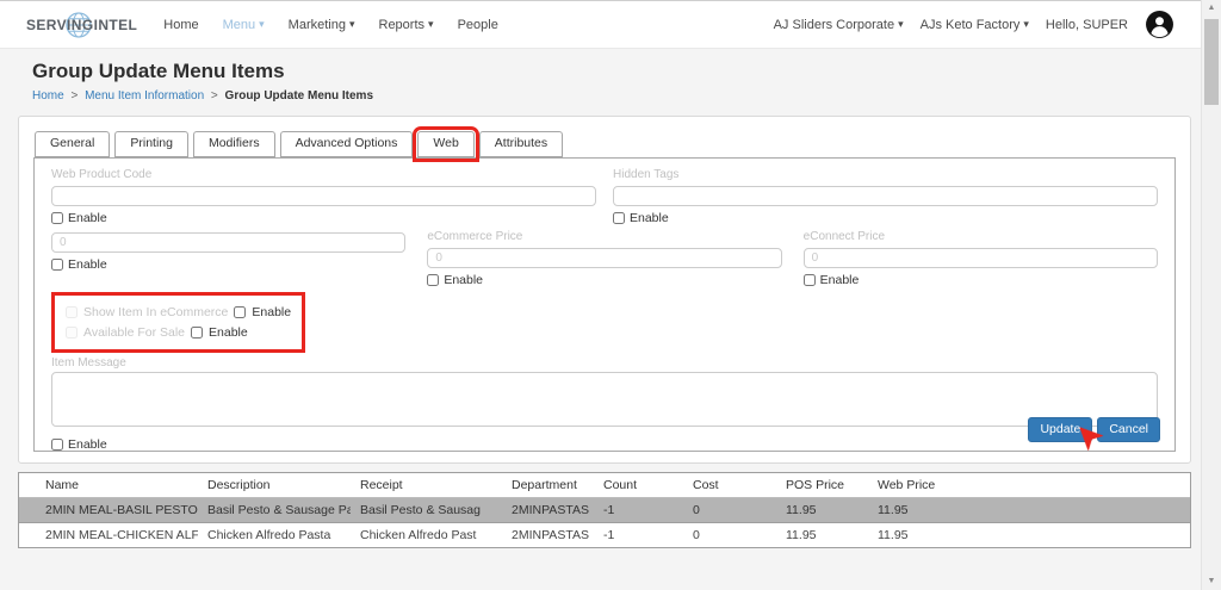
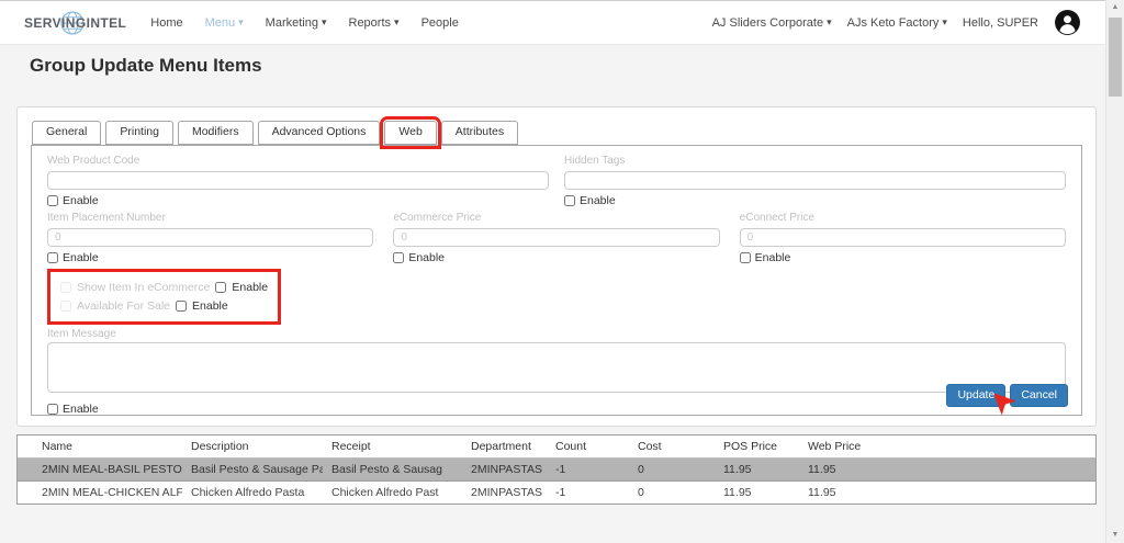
  SERVINGINTEL
  Home
  Menu
  ▾
  Marketing
  ▾
  Reports
  ▾
  People
  AJ Sliders Corporate
  ▾
  AJs Keto Factory
  ▾
  Hello, SUPER
  Group Update Menu Items
- Home > Menu Item Information > Group Update Menu Items
  General
  Printing
  Modifiers
  Advanced Options
  Web
  Attributes
  Web Product Code
  Enable
  Hidden Tags
  Enable
+ Item Placement Number
  0
  Enable
  eCommerce Price
  0
  Enable
  eConnect Price
  0
  Enable
  Show Item In eCommerce
  Enable
  Available For Sale
  Enable
  Item Message
  Enable
  Update
  Cancel
  Name	Description	Receipt	Department	Count	Cost	POS Price	Web Price
  2MIN MEAL-BASIL PESTO	Basil Pesto & Sausage Pa	Basil Pesto & Sausag	2MINPASTAS	-1	0	11.95	11.95
  2MIN MEAL-CHICKEN ALF	Chicken Alfredo Pasta	Chicken Alfredo Past	2MINPASTAS	-1	0	11.95	11.95
